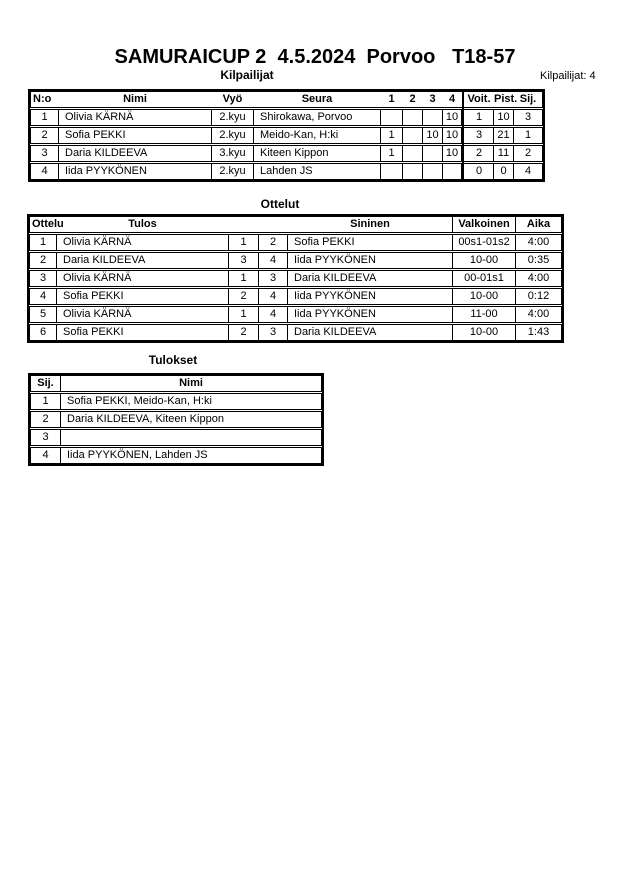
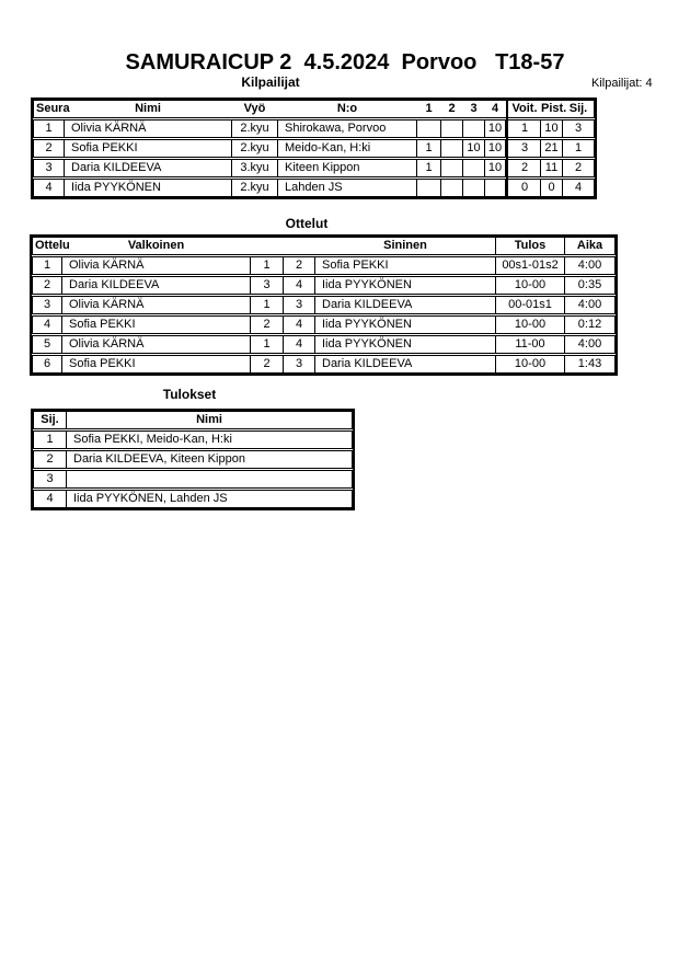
  SAMURAICUP 2 4.5.2024 Porvoo T18-57
  Kilpailijat
  Kilpailijat: 4
- N:o
+ Seura
  Nimi
  Vyö
- Seura
+ N:o
  1
  2
  3
  4
  Voit.
  Pist
  Sij.
  1
  Olivia KÄRNÄ
  2.kyu
  Shirokawa, Porvoo
  10
  1
  10
  3
  2
  Sofia PEKKI
  2.kyu
  Meido-Kan, H:ki
  1
  10
  10
  3
  21
  1
  3
  Daria KILDEEVA
  3.kyu
  Kiteen Kippon
  1
  10
  2
  11
  2
  4
  Iida PYYKÖNEN
  2.kyu
  Lahden JS
  0
  0
  4
  Ottelut
  Ottel
- Tulos
+ Valkoinen
  Sininen
- Valkoinen
+ Tulos
  Aika
  1
  Olivia KÄRNÄ
  1
  2
  Sofia PEKKI
  00s1-01s2
  4:00
  2
  Daria KILDEEVA
  3
  4
  Iida PYYKÖNEN
  10-00
  0:35
  3
  Olivia KÄRNÄ
  1
  3
  Daria KILDEEVA
  00-01s1
  4:00
  4
  Sofia PEKKI
  2
  4
  Iida PYYKÖNEN
  10-00
  0:12
  5
  Olivia KÄRNÄ
  1
  4
  Iida PYYKÖNEN
  11-00
  4:00
  6
  Sofia PEKKI
  2
  3
  Daria KILDEEVA
  10-00
  1:43
  Tulokset
  Sij.
  Nimi
  1
  Sofia PEKKI, Meido-Kan, H:ki
  2
  Daria KILDEEVA, Kiteen Kippon
  3
  4
  Iida PYYKÖNEN, Lahden JS
